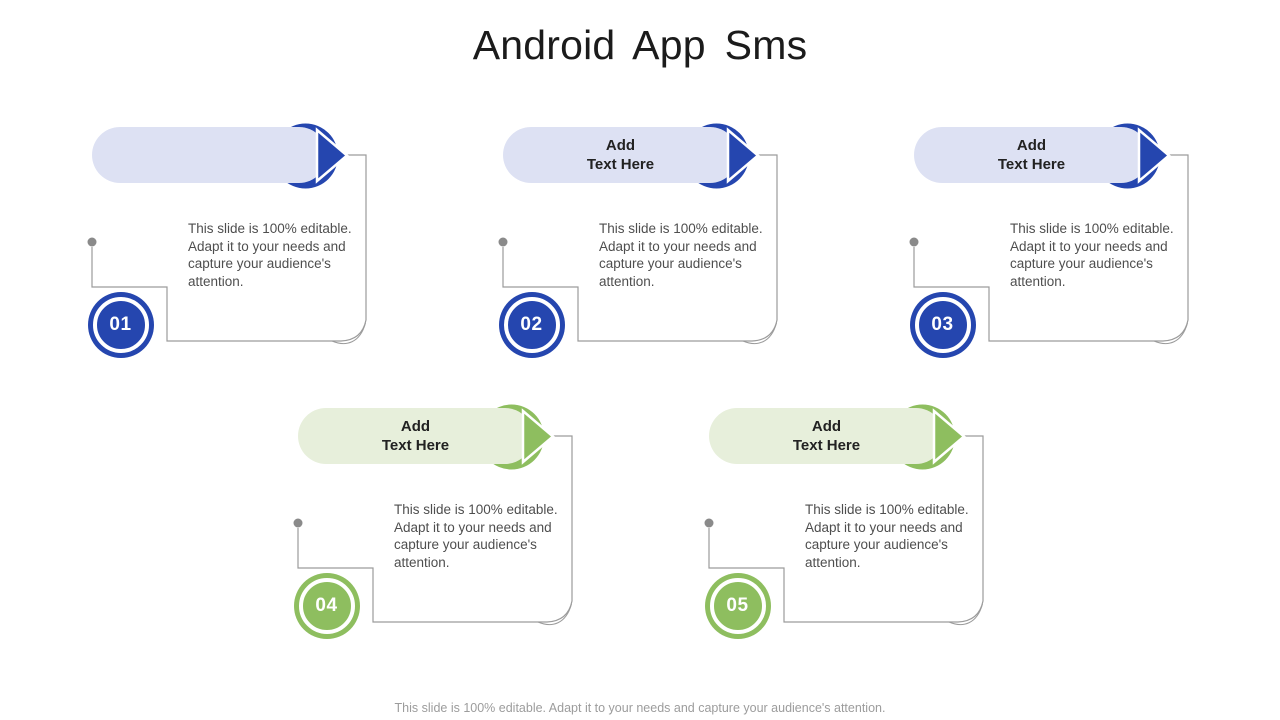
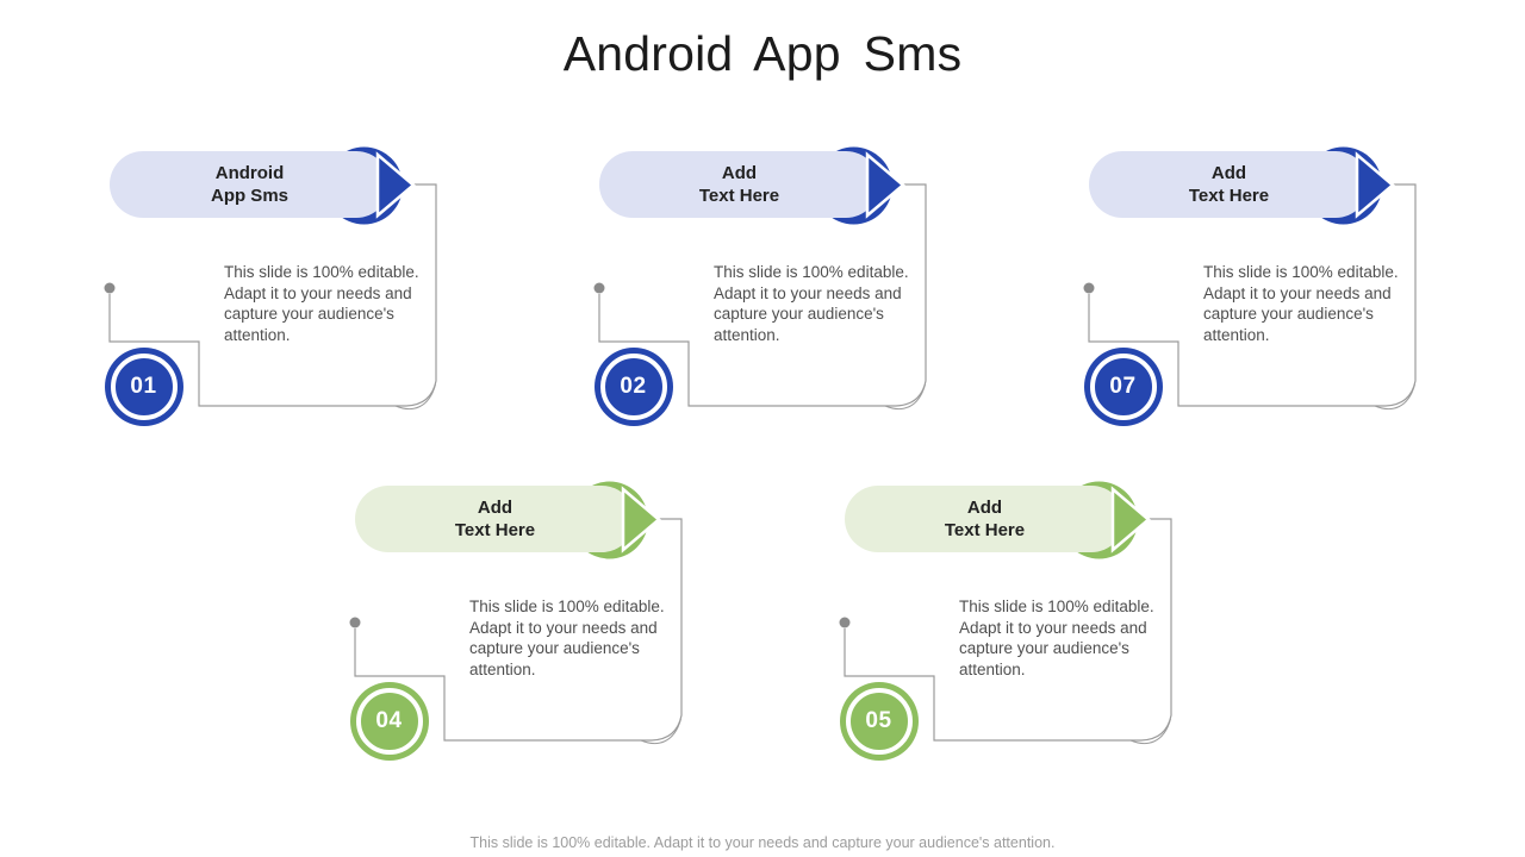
  Android App Sms
+ Android
+ App Sms
  This slide is 100% editable. Adapt it to your needs and capture your audience's attention.
  01
  Add
  Text Here
  This slide is 100% editable. Adapt it to your needs and capture your audience's attention.
  02
  Add
  Text Here
  This slide is 100% editable. Adapt it to your needs and capture your audience's attention.
- 03
+ 07
  Add
  Text Here
  This slide is 100% editable. Adapt it to your needs and capture your audience's attention.
  04
  Add
  Text Here
  This slide is 100% editable. Adapt it to your needs and capture your audience's attention.
  05
  This slide is 100% editable. Adapt it to your needs and capture your audience's attention.
